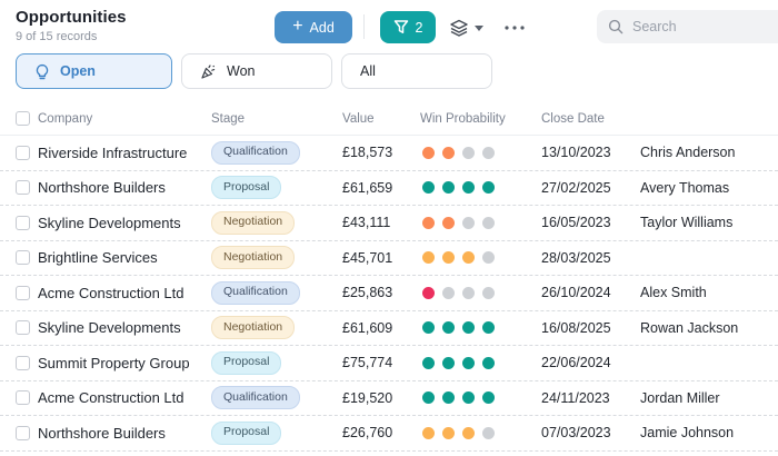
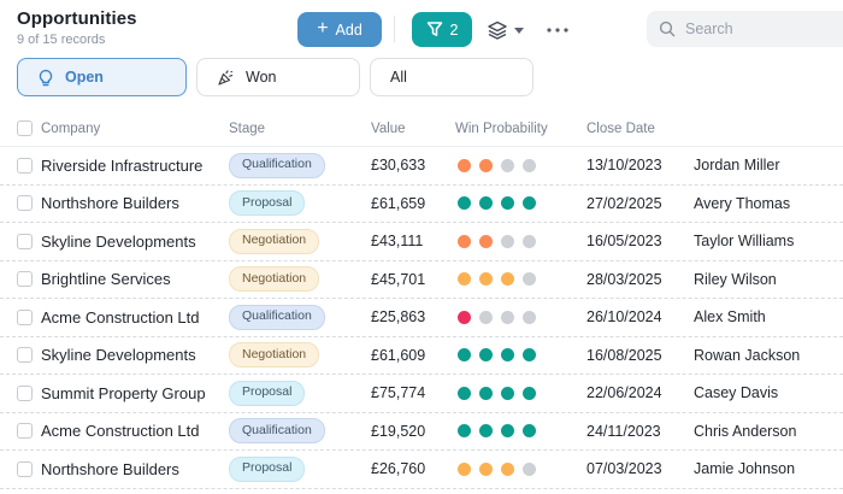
  Opportunities
  9 of 15 records
  +
  Add
  2
  Search
  Open
  Won
  All
  Company
  Stage
  Value
  Win Probability
  Close Date
  Riverside Infrastructure
  Qualification
- £18,573
+ £30,633
  13/10/2023
- Chris Anderson
+ Jordan Miller
  Northshore Builders
  Proposal
  £61,659
  27/02/2025
  Avery Thomas
  Skyline Developments
  Negotiation
  £43,111
  16/05/2023
  Taylor Williams
  Brightline Services
  Negotiation
  £45,701
  28/03/2025
+ Riley Wilson
  Acme Construction Ltd
  Qualification
  £25,863
  26/10/2024
  Alex Smith
  Skyline Developments
  Negotiation
  £61,609
  16/08/2025
  Rowan Jackson
  Summit Property Group
  Proposal
  £75,774
  22/06/2024
+ Casey Davis
  Acme Construction Ltd
  Qualification
  £19,520
  24/11/2023
- Jordan Miller
+ Chris Anderson
  Northshore Builders
  Proposal
  £26,760
  07/03/2023
  Jamie Johnson
